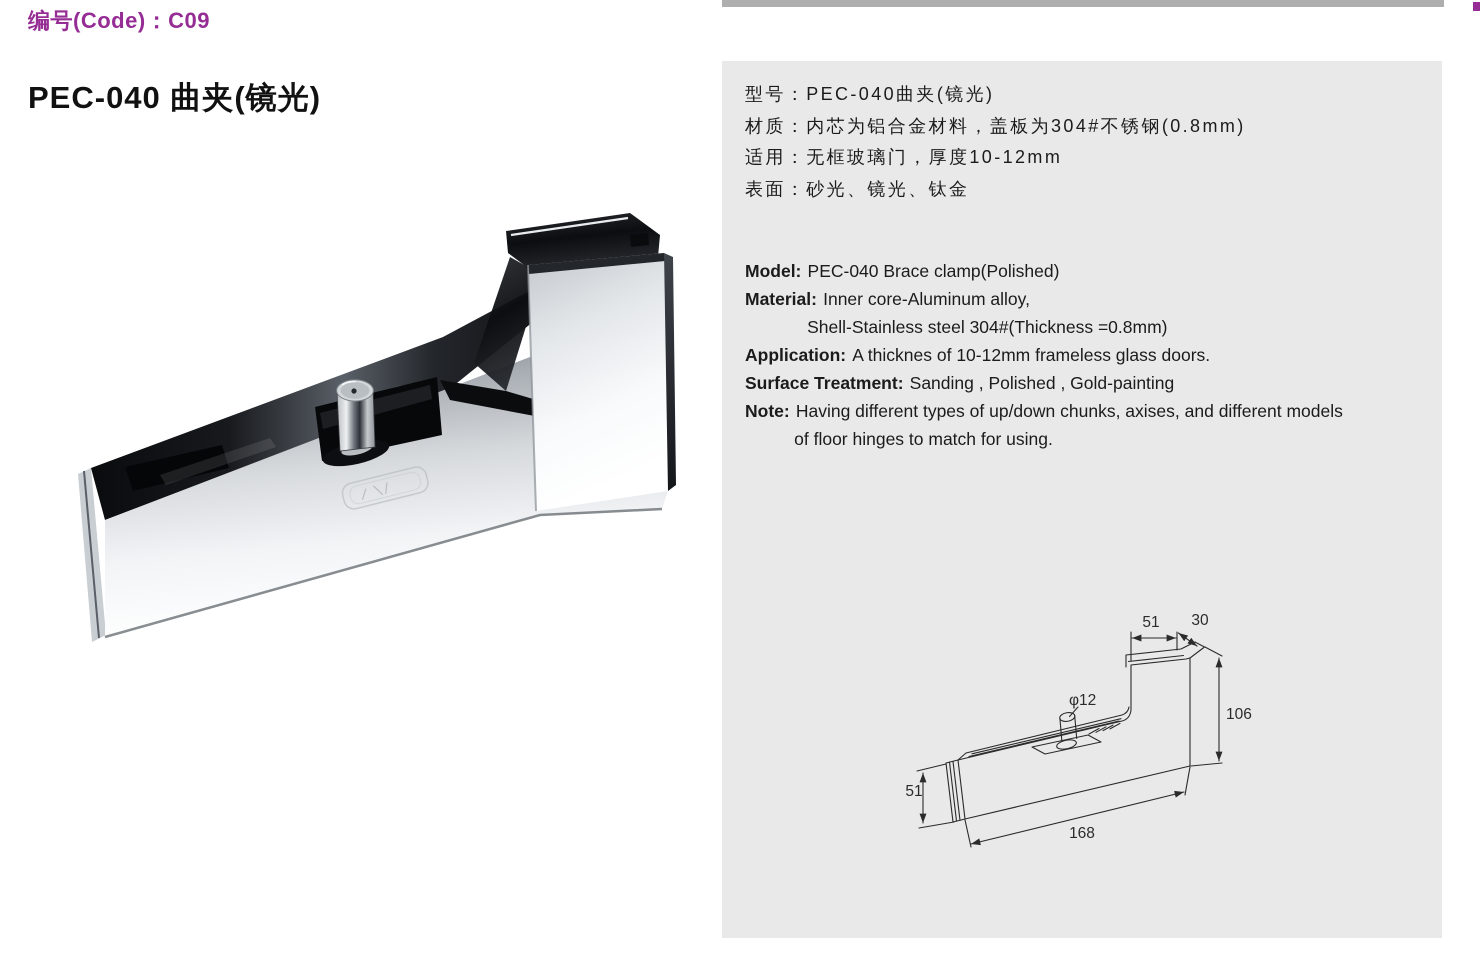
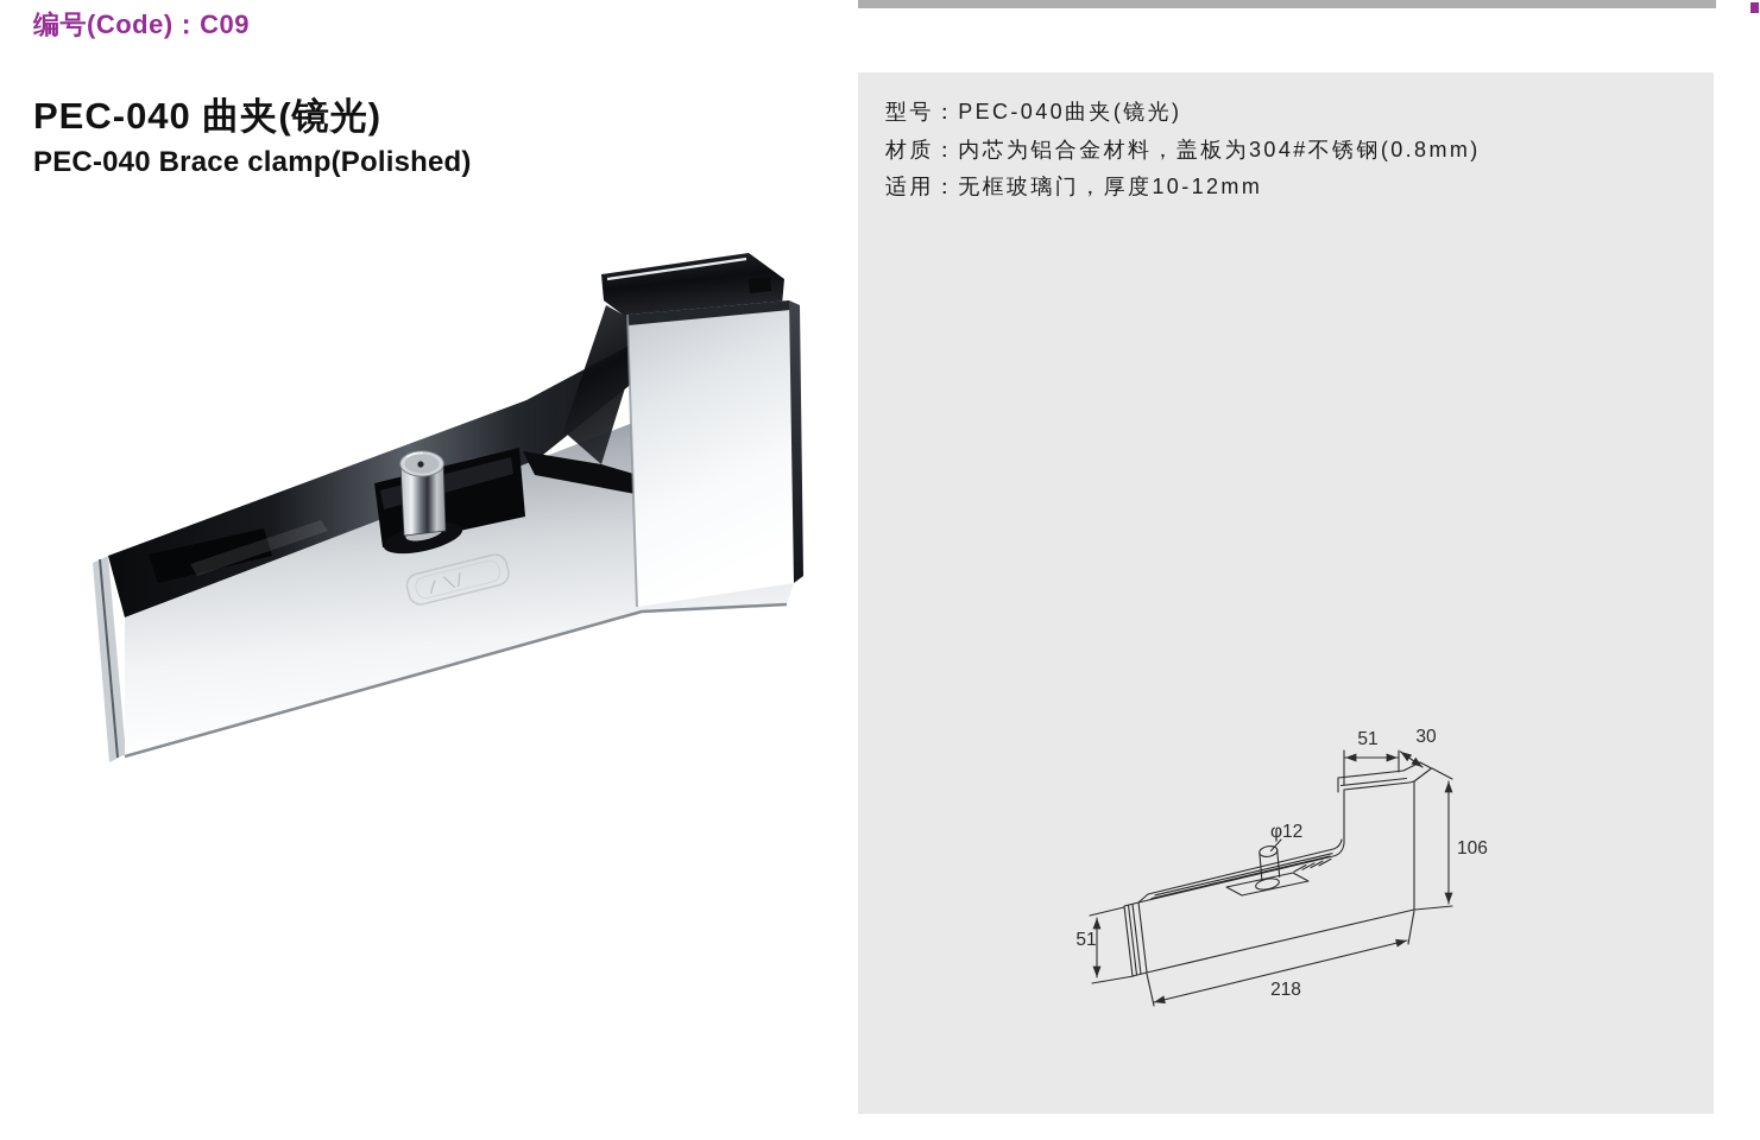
  编号(Code)：C09
  PEC-040 曲夹(镜光)
+ PEC-040 Brace clamp(Polished)
  型号：PEC-040曲夹(镜光)
  材质：内芯为铝合金材料，盖板为304#不锈钢(0.8mm)
  适用：无框玻璃门，厚度10-12mm
- 表面：砂光、镜光、钛金
- Model: PEC-040 Brace clamp(Polished)
- Material: Inner core-Aluminum alloy,
- Shell-Stainless steel 304#(Thickness =0.8mm)
- Application: A thicknes of 10-12mm frameless glass doors.
- Surface Treatment: Sanding , Polished , Gold-painting
- Note: Having different types of up/down chunks, axises, and different models
- of floor hinges to match for using.
  51
  30
  106
  51
- 168
+ 218
  φ12
